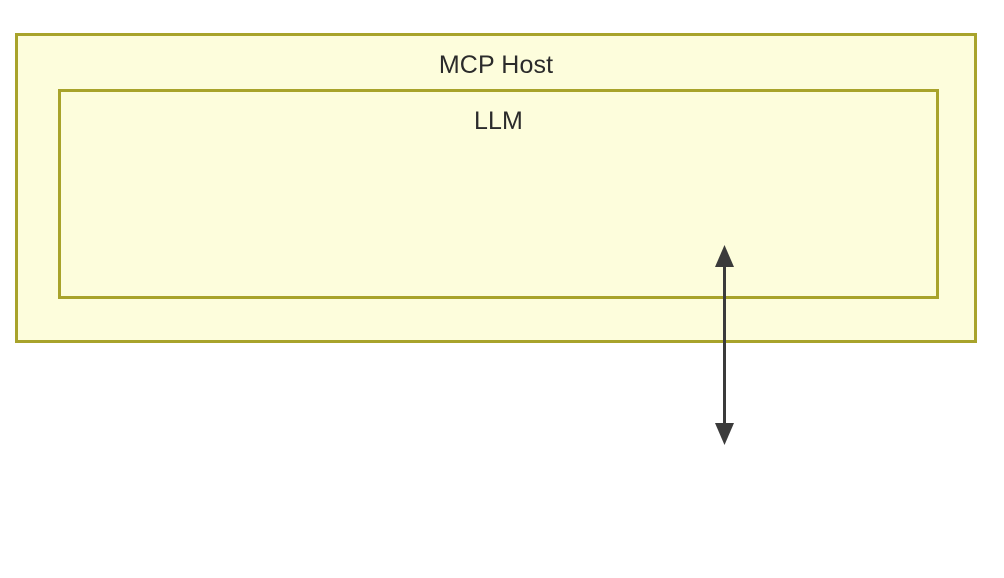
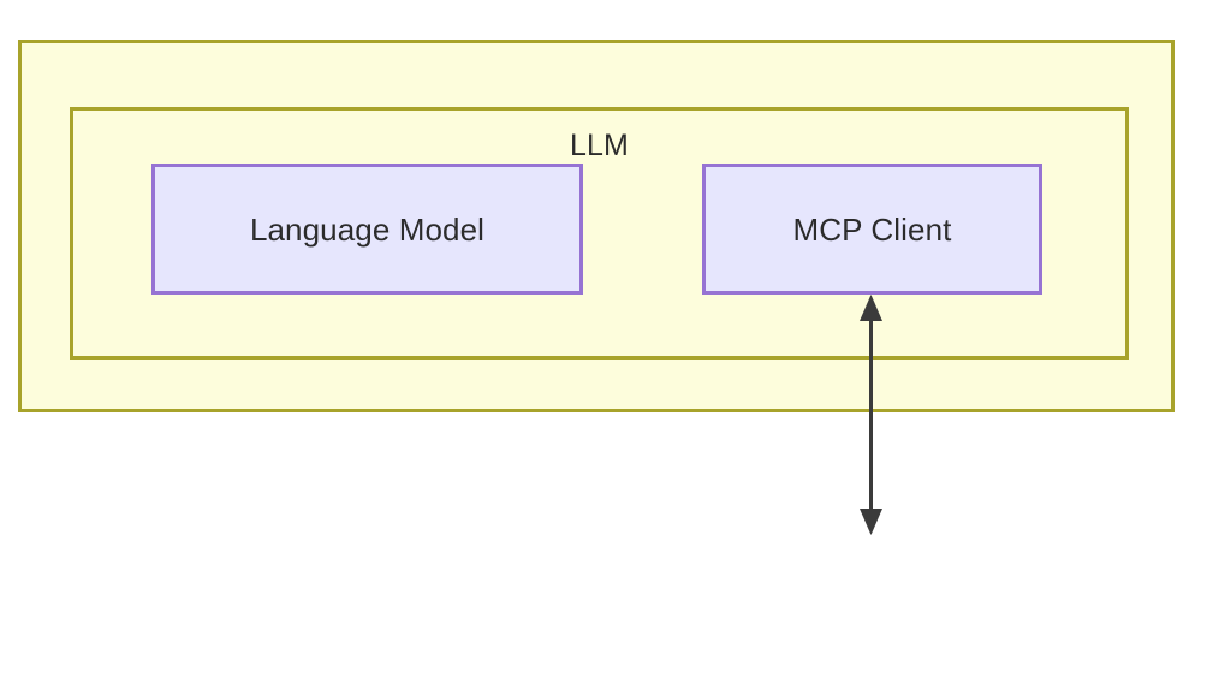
- MCP Host
  LLM
+ Language Model
+ MCP Client
